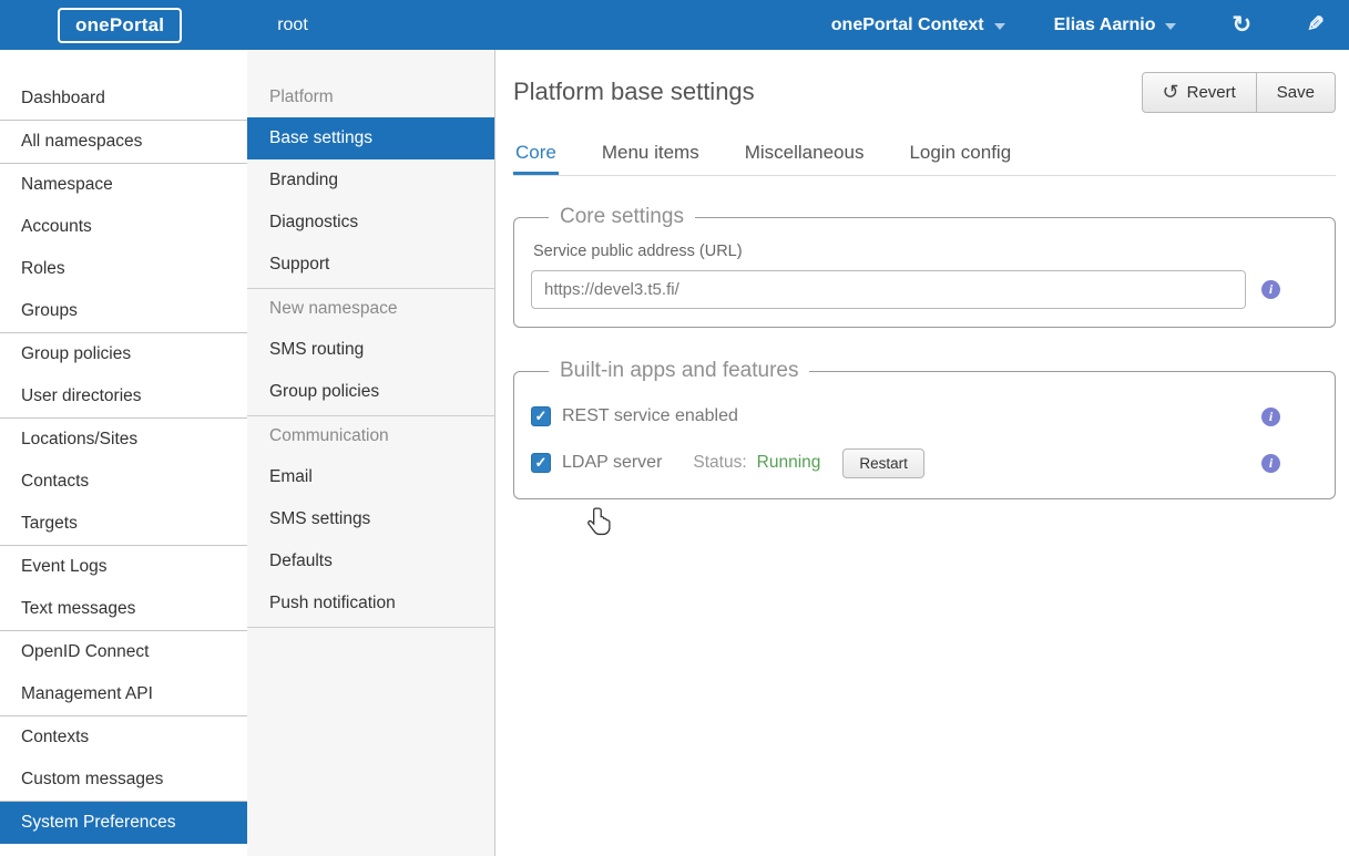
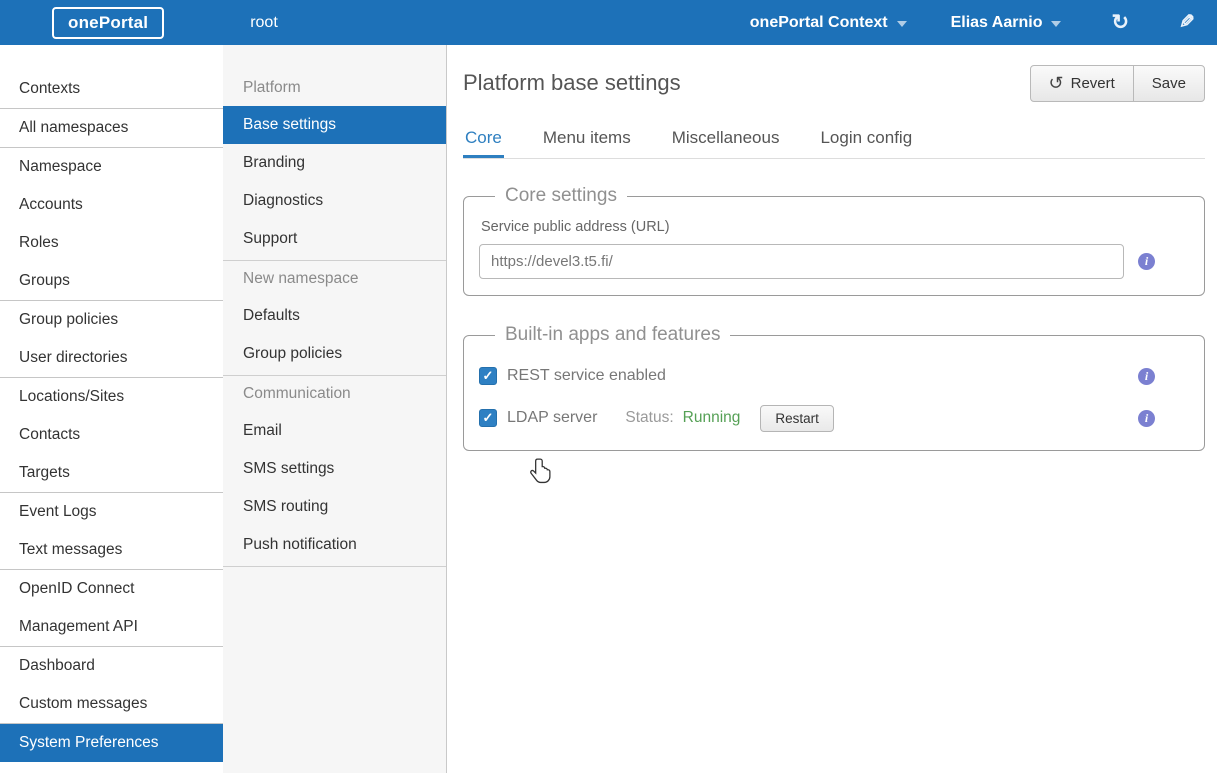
  onePortal
  root
  onePortal Context
  Elias Aarnio
  ↻
- Dashboard
+ Contexts
  All namespaces
  Namespace
  Accounts
  Roles
  Groups
  Group policies
  User directories
  Locations/Sites
  Contacts
  Targets
  Event Logs
  Text messages
  OpenID Connect
  Management API
- Contexts
+ Dashboard
  Custom messages
  System Preferences
  Platform
  Base settings
  Branding
  Diagnostics
  Support
  New namespace
- SMS routing
+ Defaults
  Group policies
  Communication
  Email
  SMS settings
- Defaults
+ SMS routing
  Push notification
  Platform base settings
  ↺
  Revert
  Save
  Core
  Menu items
  Miscellaneous
  Login config
  Core settings
  Service public address (URL)
  https://devel3.t5.fi/
  i
  Built-in apps and features
  ✓
  REST service enabled
  i
  ✓
  LDAP server
  Status:
  Running
  Restart
  i
